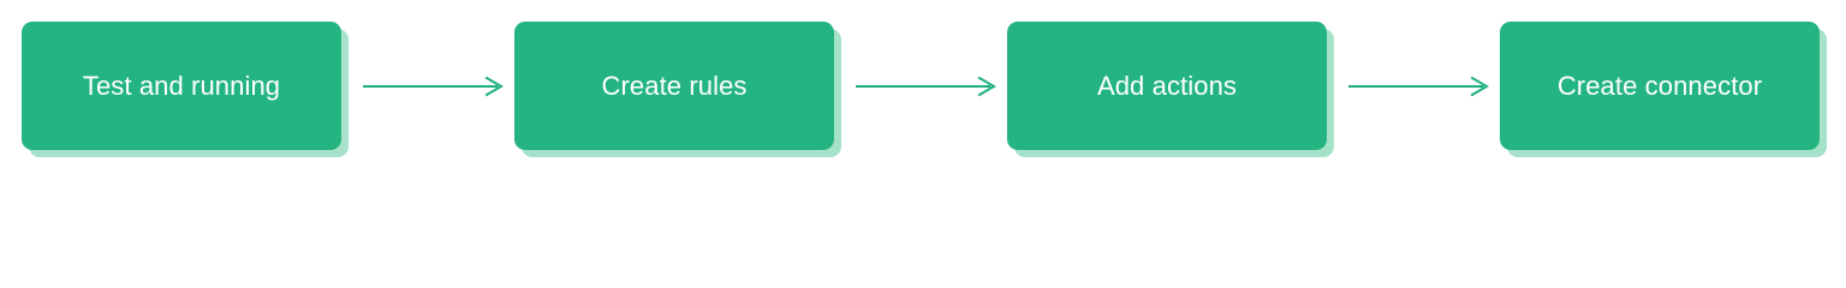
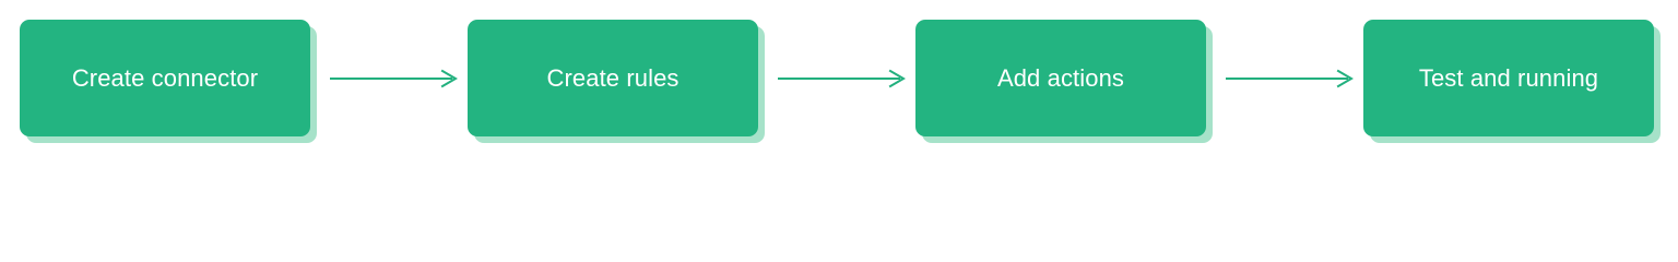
- Test and running
+ Create connector
  Create rules
  Add actions
- Create connector
+ Test and running
